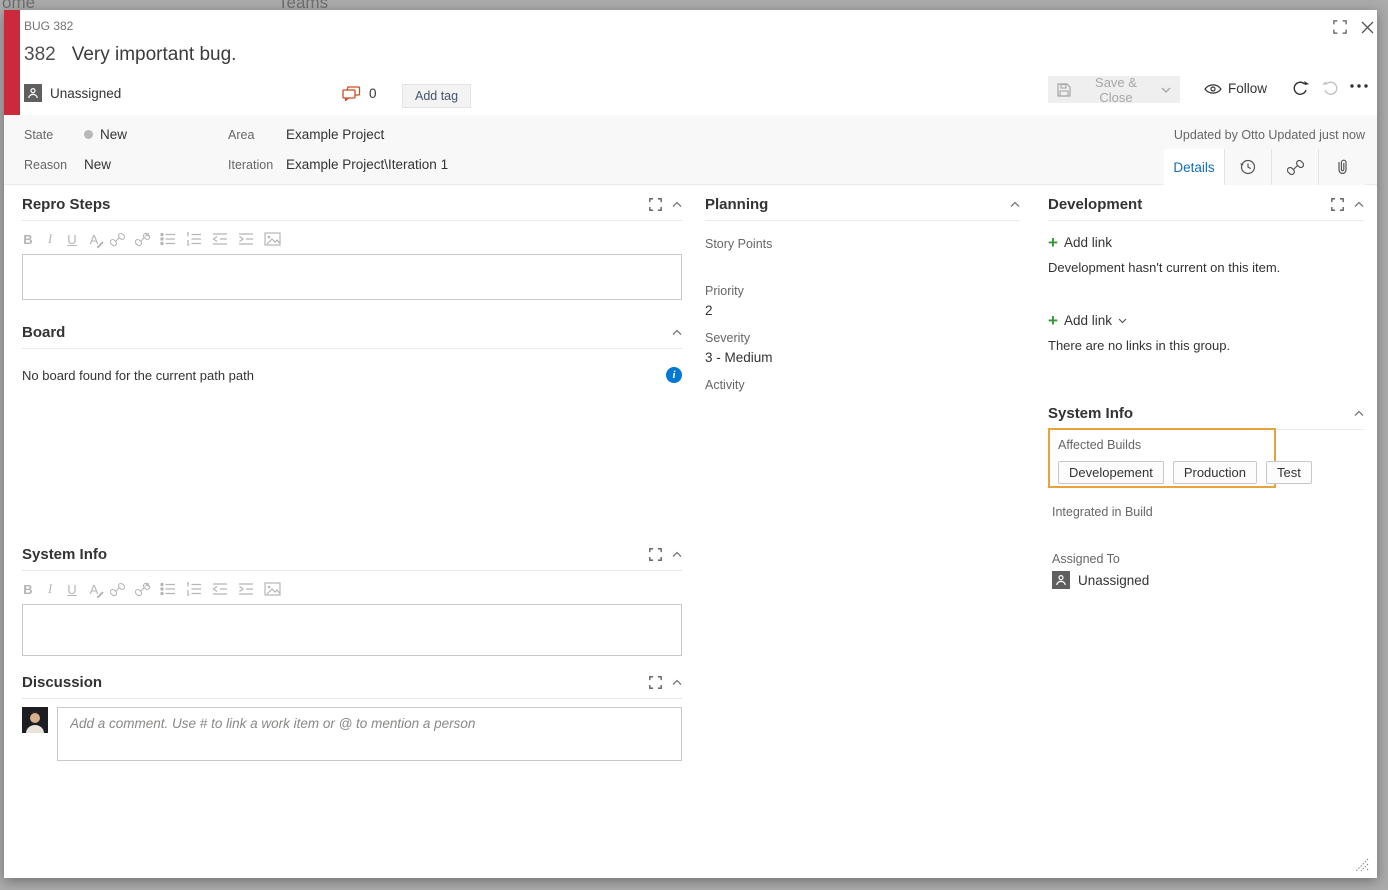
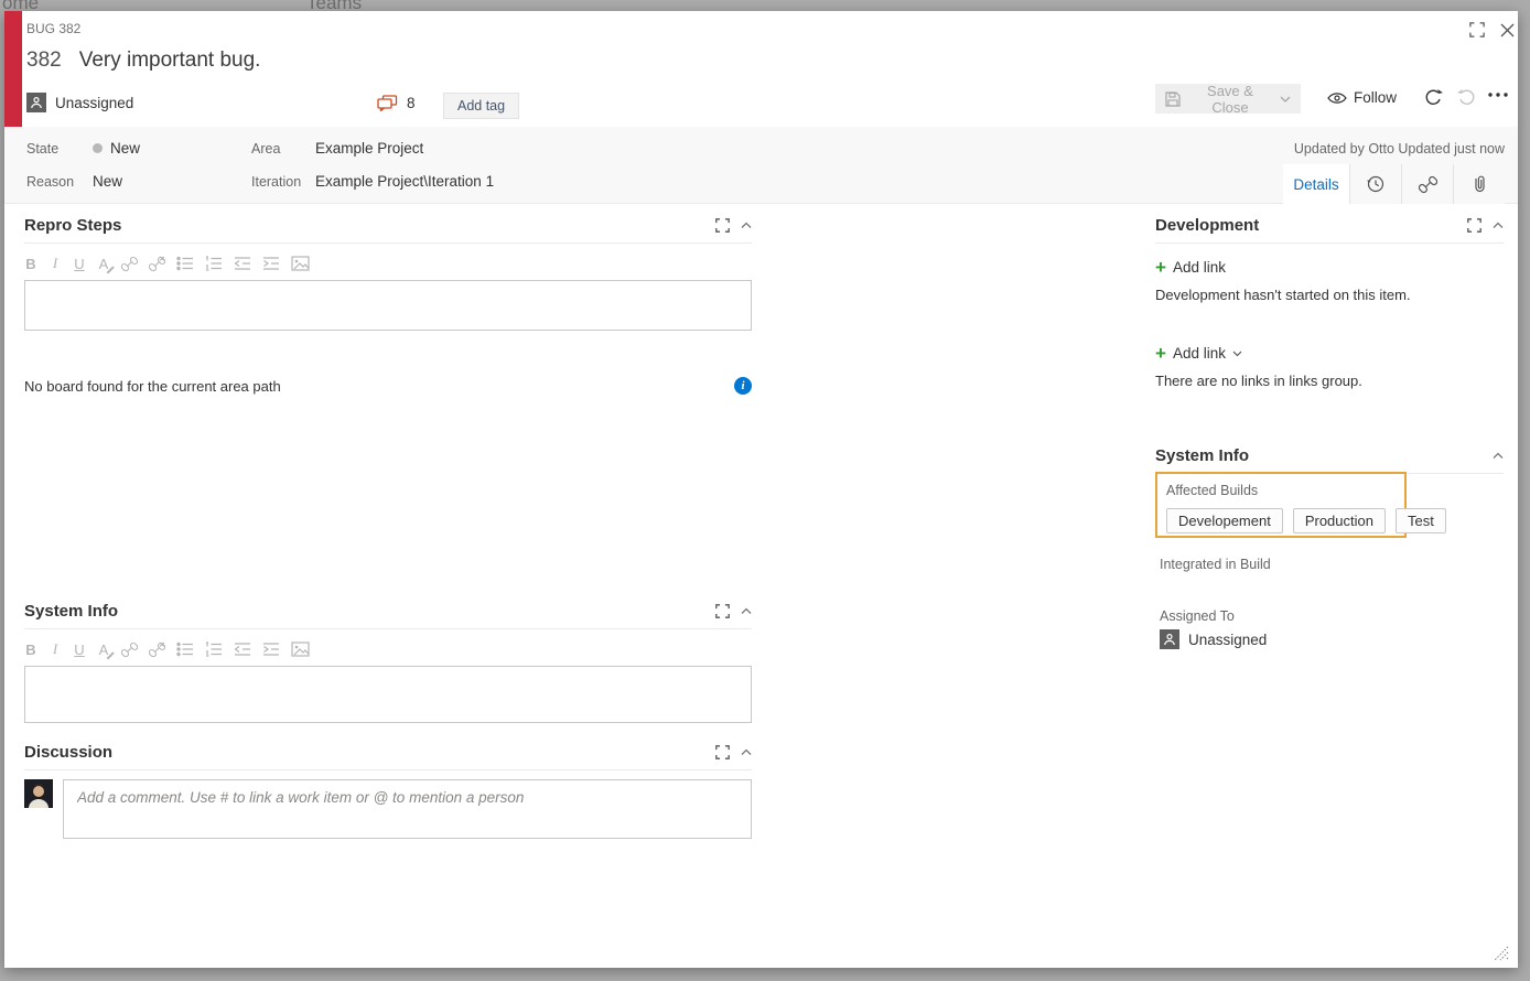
  ome
  Teams
  BUG 382
  382 Very important bug.
  Unassigned
- 0
+ 8
  Add tag
  Save & Close
  Follow
  State
  New
  Reason
  New
  Area
  Example Project
  Iteration
  Example Project\Iteration 1
  Updated by Otto Updated just now
  Details
  Repro Steps
  B
  I
  U
  A
- Board
- No board found for the current path path
+ No board found for the current area path
  i
  System Info
  B
  I
  U
  A
  Discussion
  Add a comment. Use # to link a work item or @ to mention a person
- Planning
- Story Points
- Priority
- 2
- Severity
- 3 - Medium
- Activity
  Development
  +
  Add link
- Development hasn't current on this item.
+ Development hasn't started on this item.
  +
  Add link
- There are no links in this group.
+ There are no links in links group.
  System Info
  Affected Builds
  Developement
  Production
  Test
  Integrated in Build
  Assigned To
  Unassigned
